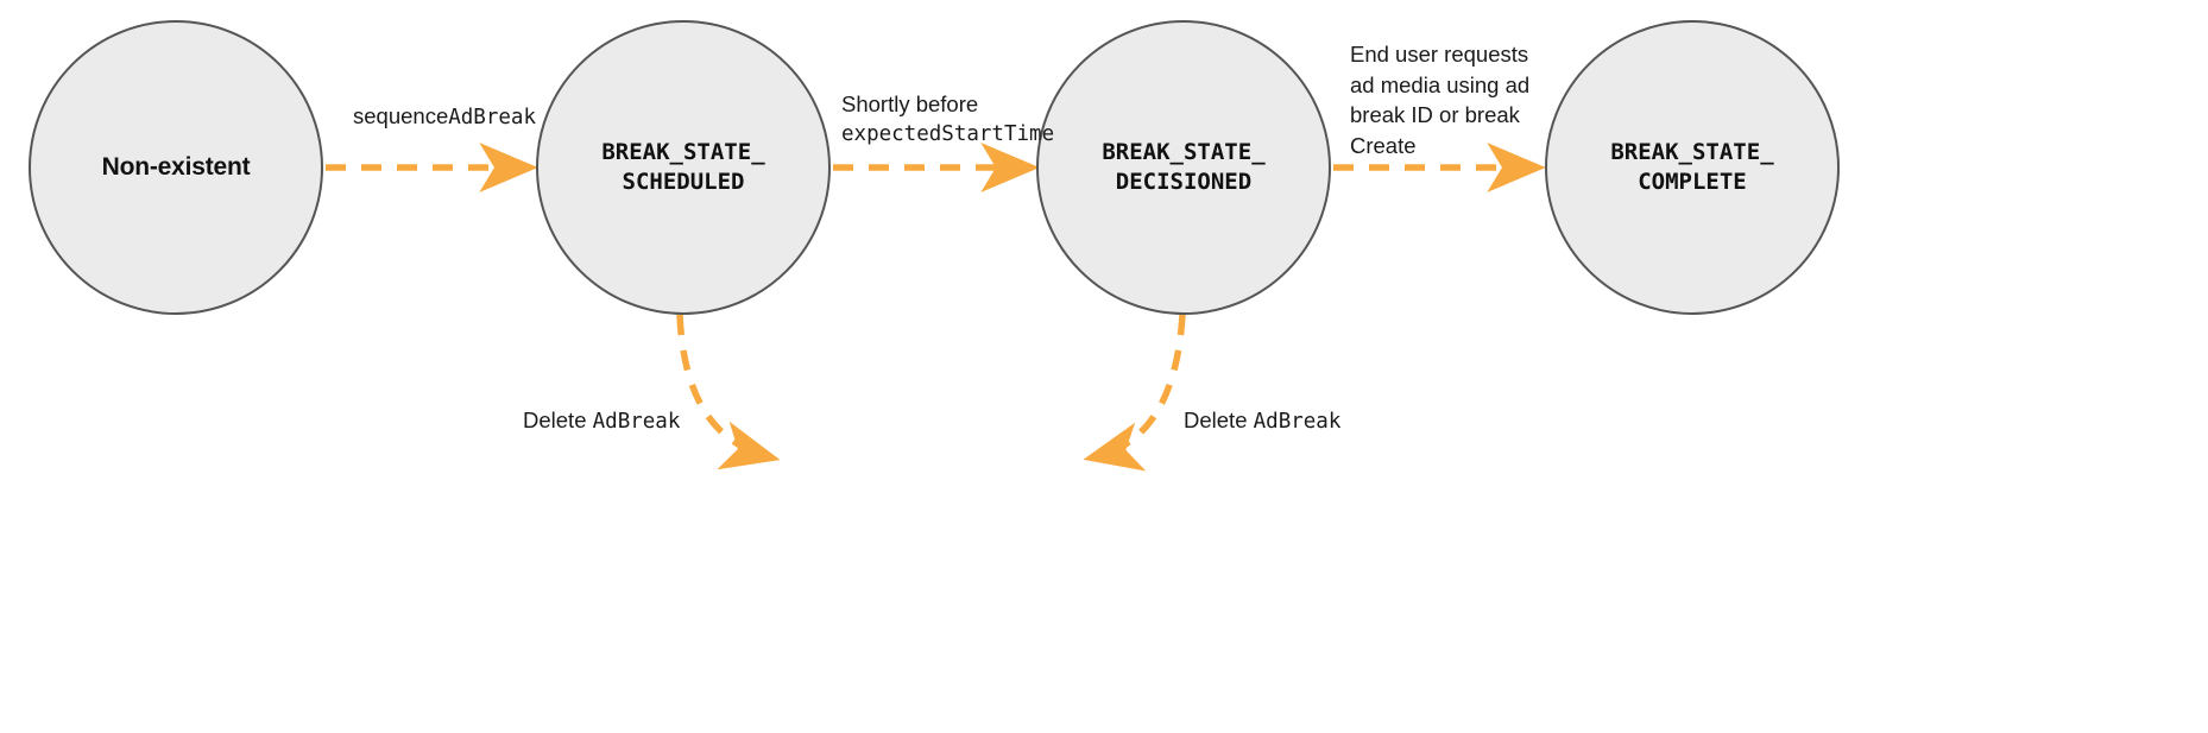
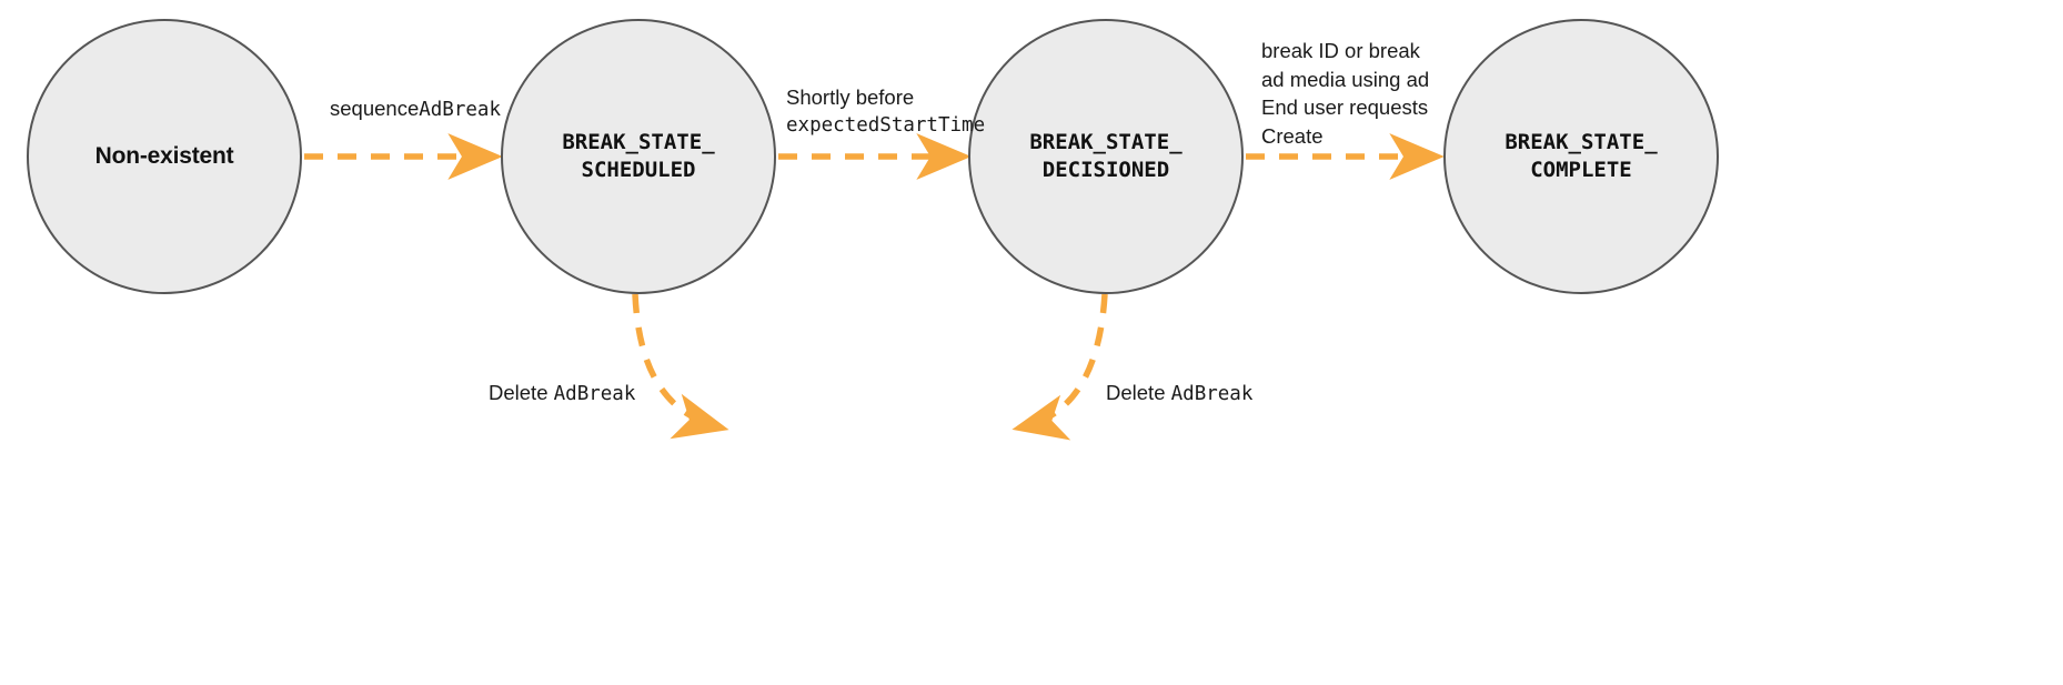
  Non-existent
  BREAK_STATE_
  SCHEDULED
  BREAK_STATE_
  DECISIONED
  BREAK_STATE_
  COMPLETE
  sequenceAdBreak
  Shortly before
  expectedStartTime
- End user requests
+ break ID or break
  ad media using ad
- break ID or break
+ End user requests
  Create
  Delete AdBreak
  Delete AdBreak
